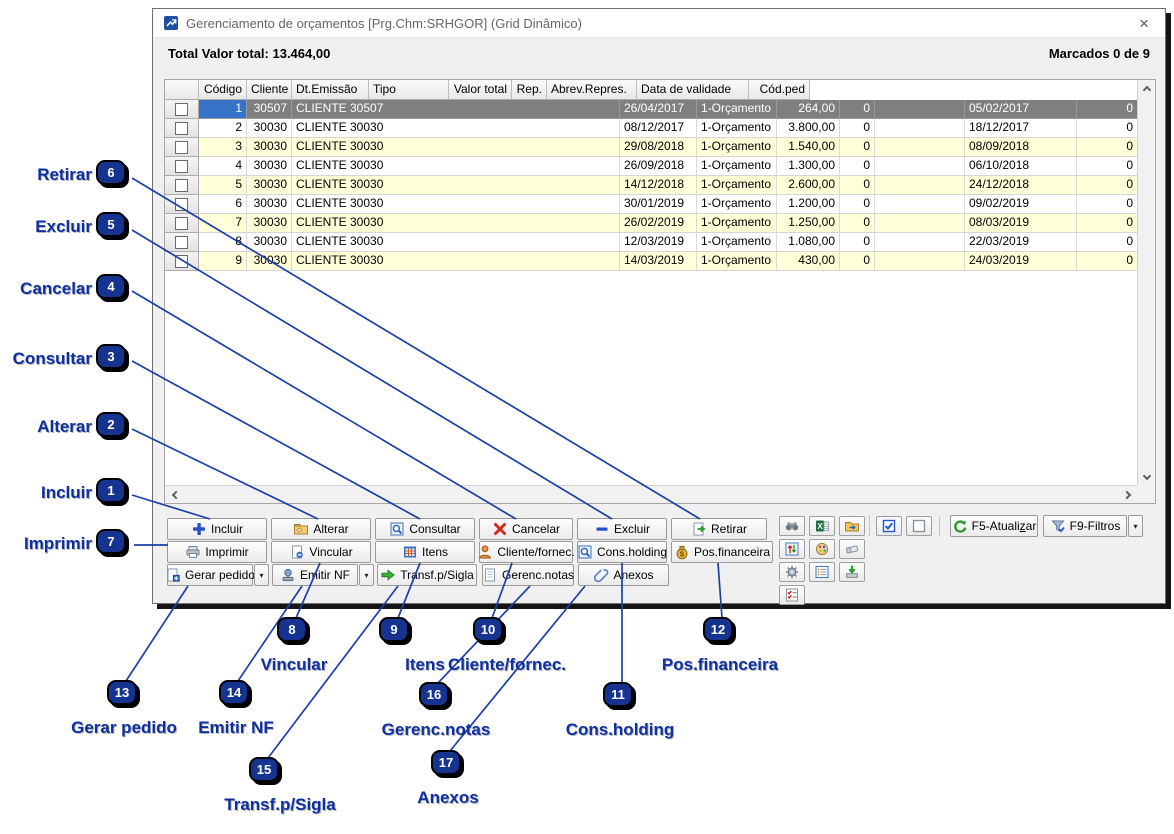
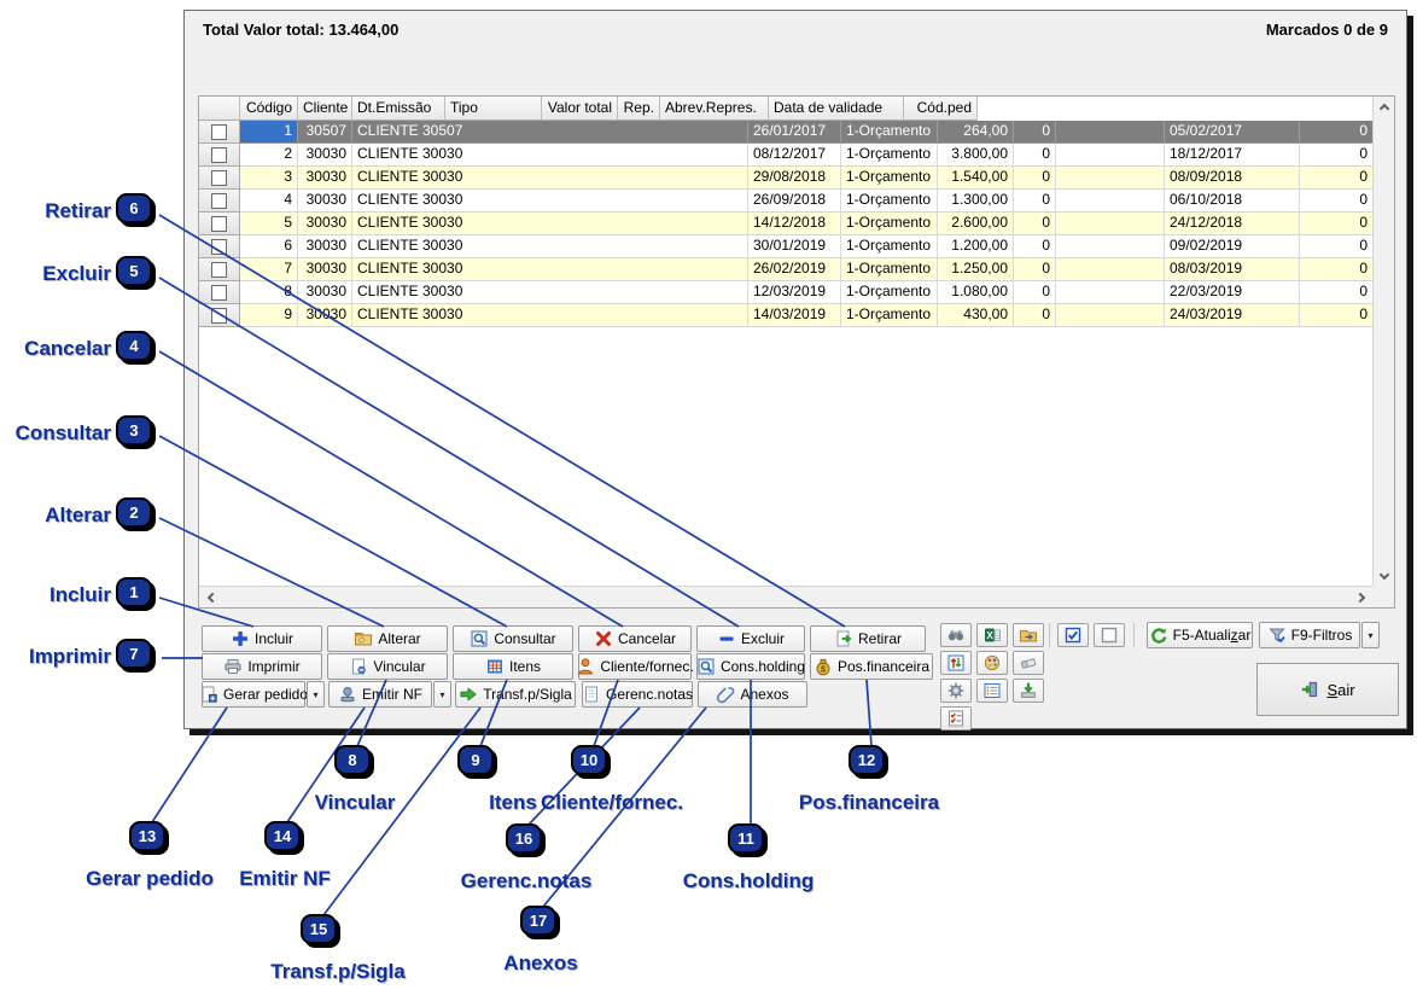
- Gerenciamento de orçamentos [Prg.Chm:SRHGOR] (Grid Dinâmico)
- ×
  Total Valor total: 13.464,00
  Marcados 0 de 9
  Código
  Cliente
  Dt.Emissão
  Tipo
  Valor total
  Rep.
  Abrev.Repres.
  Data de validade
  Cód.ped
  1
  30507
  CLIENTE 30507
- 26/04/2017
+ 26/01/2017
  1-Orçamento
  264,00
  0
  05/02/2017
  0
  2
  30030
  CLIENTE 30030
  08/12/2017
  1-Orçamento
  3.800,00
  0
  18/12/2017
  0
  3
  30030
  CLIENTE 30030
  29/08/2018
  1-Orçamento
  1.540,00
  0
  08/09/2018
  0
  4
  30030
  CLIENTE 30030
  26/09/2018
  1-Orçamento
  1.300,00
  0
  06/10/2018
  0
  5
  30030
  CLIENTE 30030
  14/12/2018
  1-Orçamento
  2.600,00
  0
  24/12/2018
  0
  6
  30030
  CLIENTE 30030
  30/01/2019
  1-Orçamento
  1.200,00
  0
  09/02/2019
  0
  7
  30030
  CLIENTE 30030
  26/02/2019
  1-Orçamento
  1.250,00
  0
  08/03/2019
  0
  8
  30030
  CLIENTE 30030
  12/03/2019
  1-Orçamento
  1.080,00
  0
  22/03/2019
  0
  9
  30030
  CLIENTE 30030
  14/03/2019
  1-Orçamento
  430,00
  0
  24/03/2019
  0
  Incluir
  Alterar
  Consultar
  Cancelar
  Excluir
  Retirar
  Imprimir
  Vincular
  Itens
  Cliente/fornec.
  Cons.holding
  $
  Pos.financeira
  Gerar pedido
  ▾
  Emitir NF
  ▾
  Trnsf.p/Sigla
  Gerenc.notas
  Anexos
  X
  F5-Atualizar
  F9-Filtros
  ▾
+ Sair
  1
  Incluir
  2
  Alterar
  3
  Consultar
  4
  Cancelar
  5
  Excluir
  6
  Retirar
  7
  Imprimir
  8
  Vincular
  9
  Itens
  10
  Cliente/fornec.
  11
  Cons.holding
  12
  Pos.financeira
  13
  Gerar pedido
  14
  Emitir NF
  15
  Transf.p/Sigla
  16
  Gerenc.notas
  17
  Anexos
